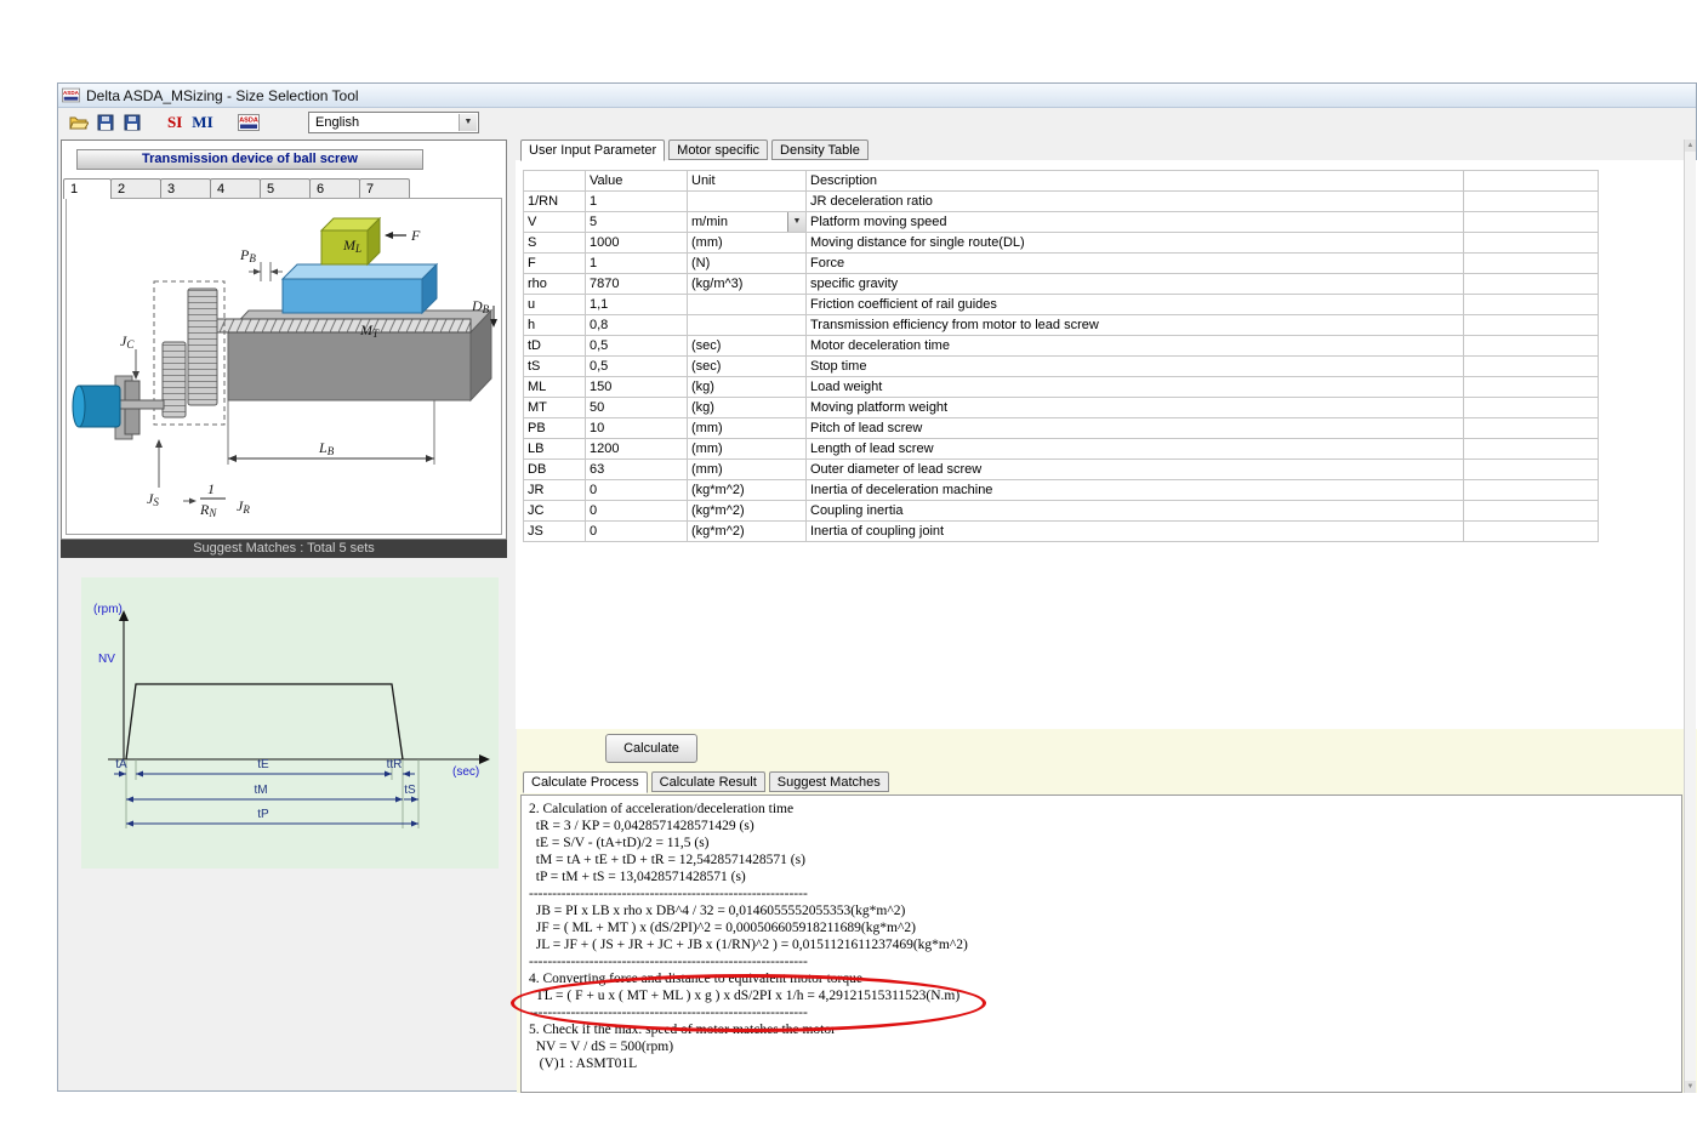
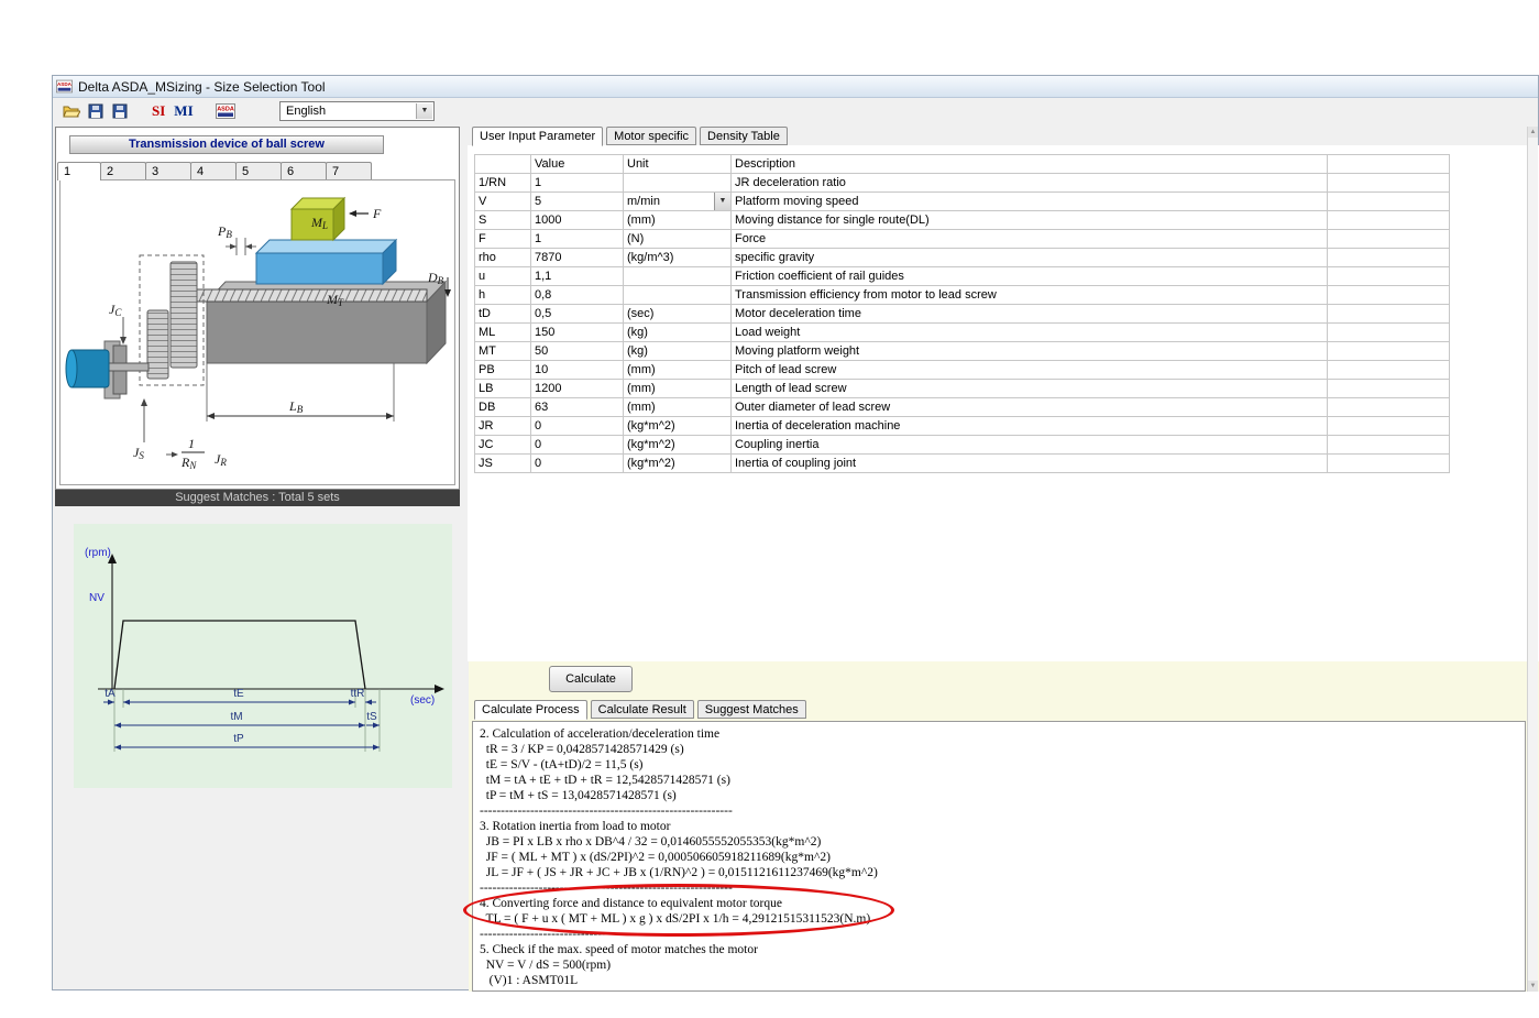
  Delta ASDA_MSizing - Size Selection Tool
  SI
  MI
  English
  Transmission device of ball screw
  1
  2
  3
  4
  5
  6
  7
  JC
  PB
  ML
  F
  DB
  MT
  LB
  JS
  1
  RN
  JR
  Suggest Matches : Total 5 sets
  (rpm)
  NV
  (sec)
  tA
  tE
  ttR
  tM
  tS
  tP
  User Input Parameter
  Motor specific
  Density Table
  	Value	Unit	Description
  1/RN	1		JR deceleration ratio
  V	5	m/min	Platform moving speed
  S	1000	(mm)	Moving distance for single route(DL)
  F	1	(N)	Force
  rho	7870	(kg/m^3)	specific gravity
  u	1,1		Friction coefficient of rail guides
  h	0,8		Transmission efficiency from motor to lead screw
  tD	0,5	(sec)	Motor deceleration time
- tS	0,5	(sec)	Stop time
  ML	150	(kg)	Load weight
  MT	50	(kg)	Moving platform weight
  PB	10	(mm)	Pitch of lead screw
  LB	1200	(mm)	Length of lead screw
  DB	63	(mm)	Outer diameter of lead screw
  JR	0	(kg*m^2)	Inertia of deceleration machine
  JC	0	(kg*m^2)	Coupling inertia
  JS	0	(kg*m^2)	Inertia of coupling joint
  Calculate
  Calculate Process
  Calculate Result
  Suggest Matches
  2. Calculation of acceleration/deceleration time
  tR = 3 / KP = 0,0428571428571429 (s)
  tE = S/V - (tA+tD)/2 = 11,5 (s)
  tM = tA + tE + tD + tR = 12,5428571428571 (s)
  tP = tM + tS = 13,0428571428571 (s)
  ------------------------------------------------------------
+ 3. Rotation inertia from load to motor
  JB = PI x LB x rho x DB^4 / 32 = 0,0146055552055353(kg*m^2)
  JF = ( ML + MT ) x (dS/2PI)^2 = 0,000506605918211689(kg*m^2)
  JL = JF + ( JS + JR + JC + JB x (1/RN)^2 ) = 0,0151121611237469(kg*m^2)
  ------------------------------------------------------------
  4. Converting force and distance to equivalent motor torque
  TL = ( F + u x ( MT + ML ) x g ) x dS/2PI x 1/h = 4,29121515311523(N.m)
  ------------------------------------------------------------
  5. Check if the max. speed of motor matches the motor
  NV = V / dS = 500(rpm)
  (V)1 : ASMT01L
